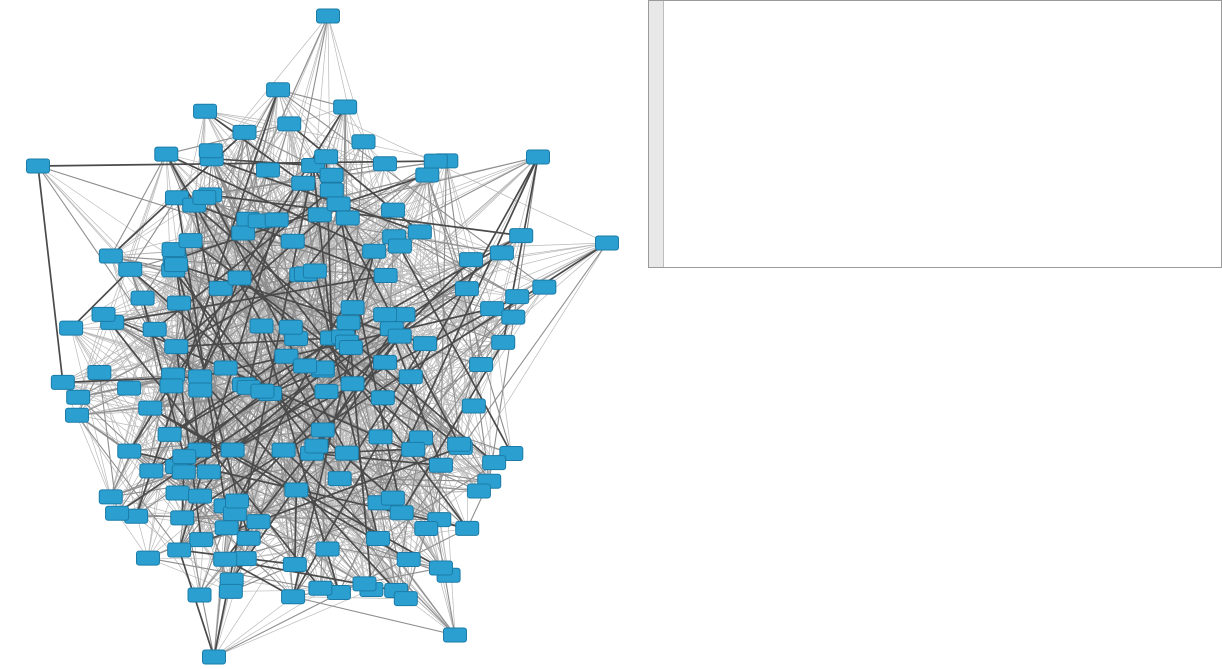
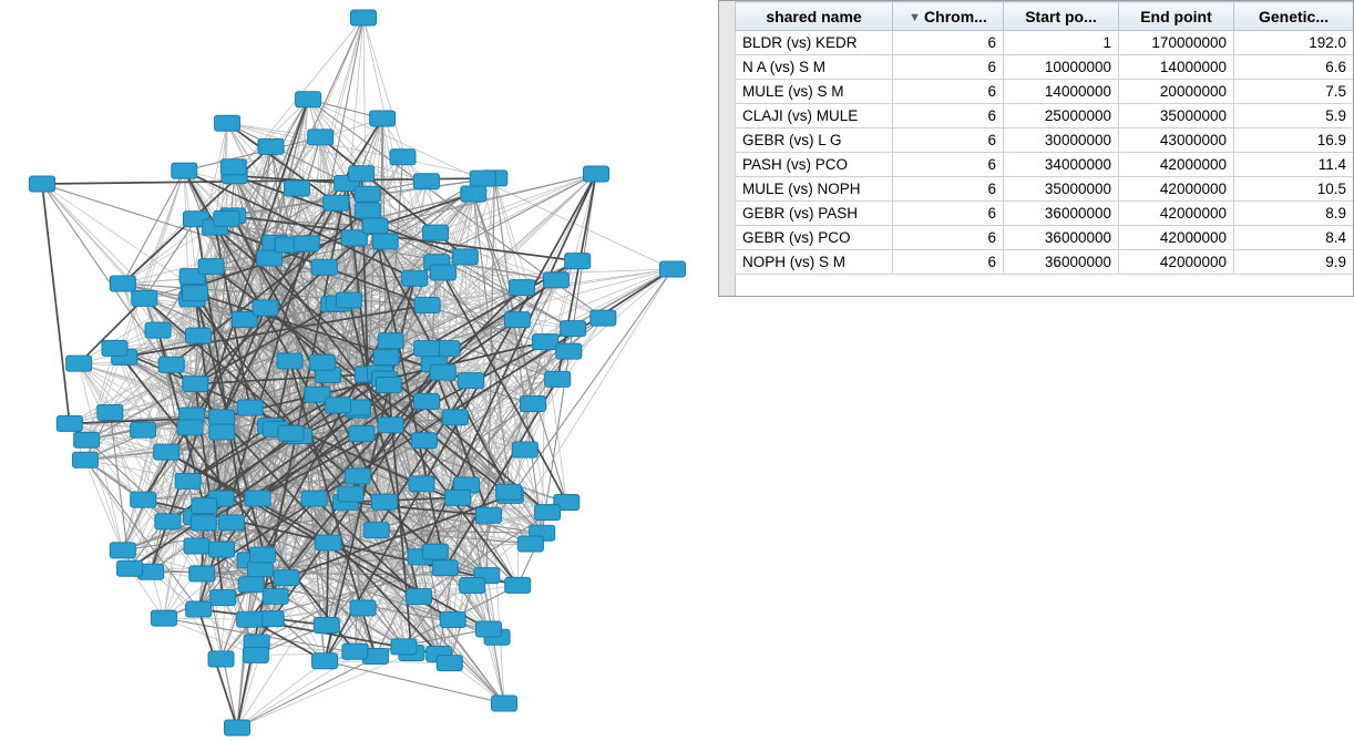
+ shared name	▼ Chrom...	Start po...	End point	Genetic...
+ BLDR (vs) KEDR	6	1	170000000	192.0
+ N A (vs) S M	6	10000000	14000000	6.6
+ MULE (vs) S M	6	14000000	20000000	7.5
+ CLAJI (vs) MULE	6	25000000	35000000	5.9
+ GEBR (vs) L G	6	30000000	43000000	16.9
+ PASH (vs) PCO	6	34000000	42000000	11.4
+ MULE (vs) NOPH	6	35000000	42000000	10.5
+ GEBR (vs) PASH	6	36000000	42000000	8.9
+ GEBR (vs) PCO	6	36000000	42000000	8.4
+ NOPH (vs) S M	6	36000000	42000000	9.9
